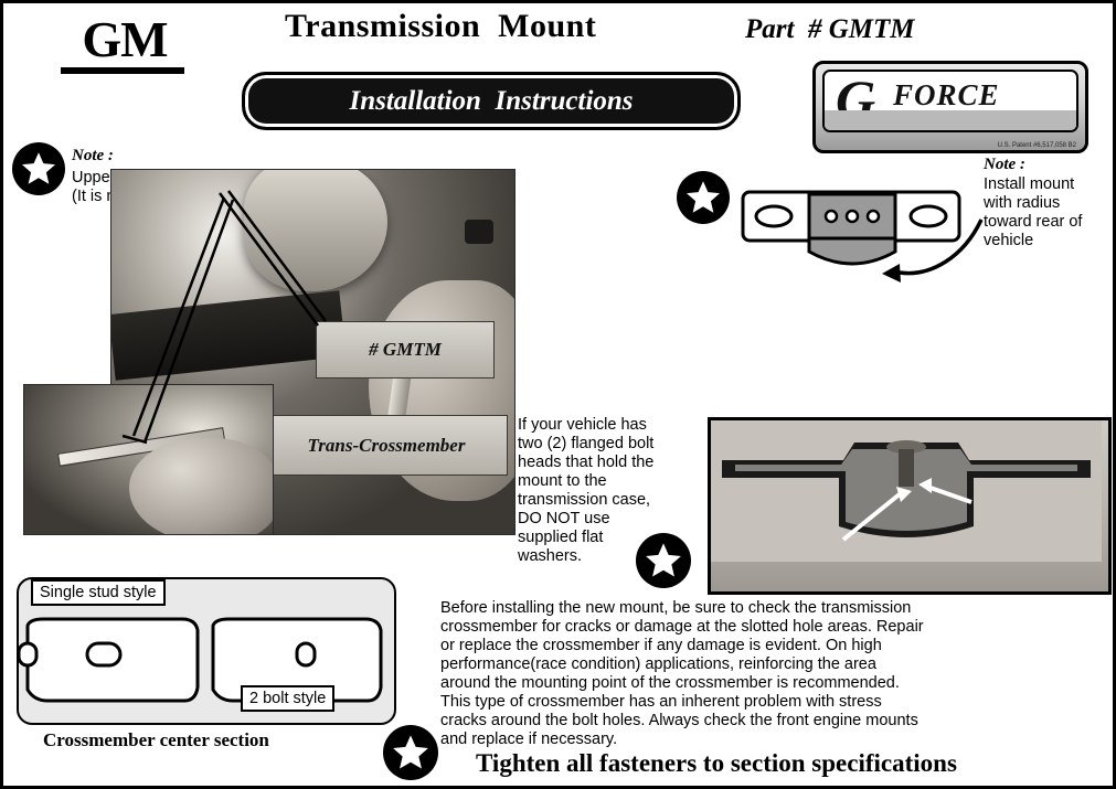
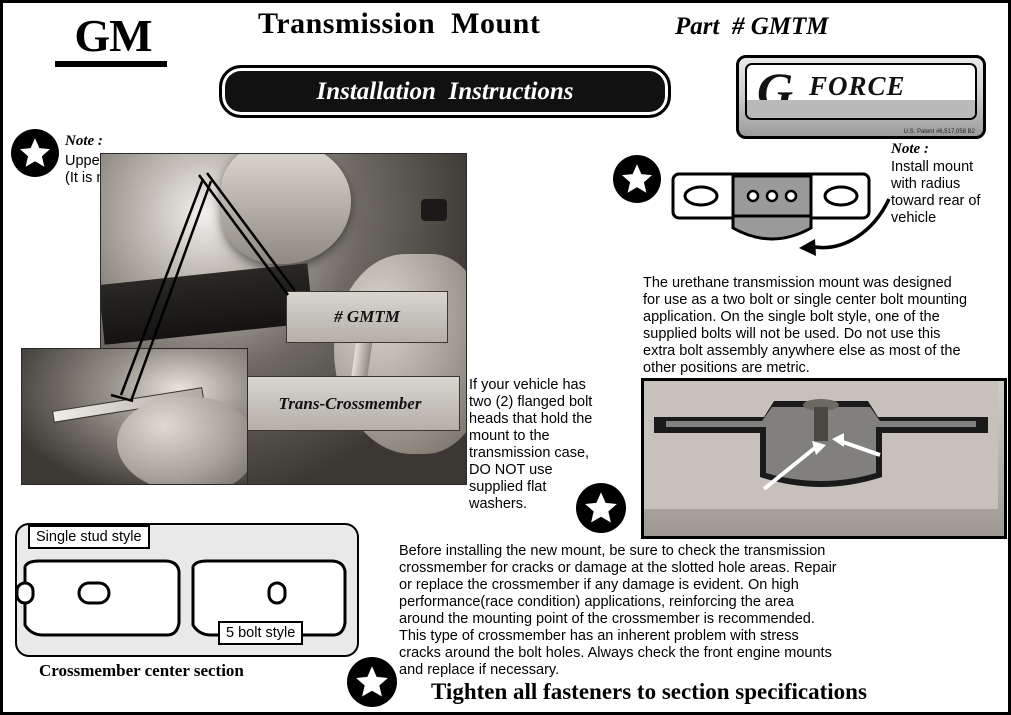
  GM
  Transmission Mount
  Part # GMTM
  Installation Instructions
  G
  FORCE
  Note :
  Note :
  Install mount
  with radius
  toward rear of
  vehicle
  # GMTM
  Trans-Crossmember
+ The urethane transmission mount was designed
+ for use as a two bolt or single center bolt mounting
+ application. On the single bolt style, one of the
+ supplied bolts will not be used. Do not use this
+ extra bolt assembly anywhere else as most of the
+ other positions are metric.
  If your vehicle has
  two (2) flanged bolt
  heads that hold the
  mount to the
  transmission case,
  DO NOT use
  supplied flat
  washers.
  Single stud style
- 2 bolt style
+ 5 bolt style
  Crossmember center section
  Before installing the new mount, be sure to check the transmission
  crossmember for cracks or damage at the slotted hole areas. Repair
  or replace the crossmember if any damage is evident. On high
  performance(race condition) applications, reinforcing the area
  around the mounting point of the crossmember is recommended.
  This type of crossmember has an inherent problem with stress
  cracks around the bolt holes. Always check the front engine mounts
  and replace if necessary.
  Tighten all fasteners to section specifications
